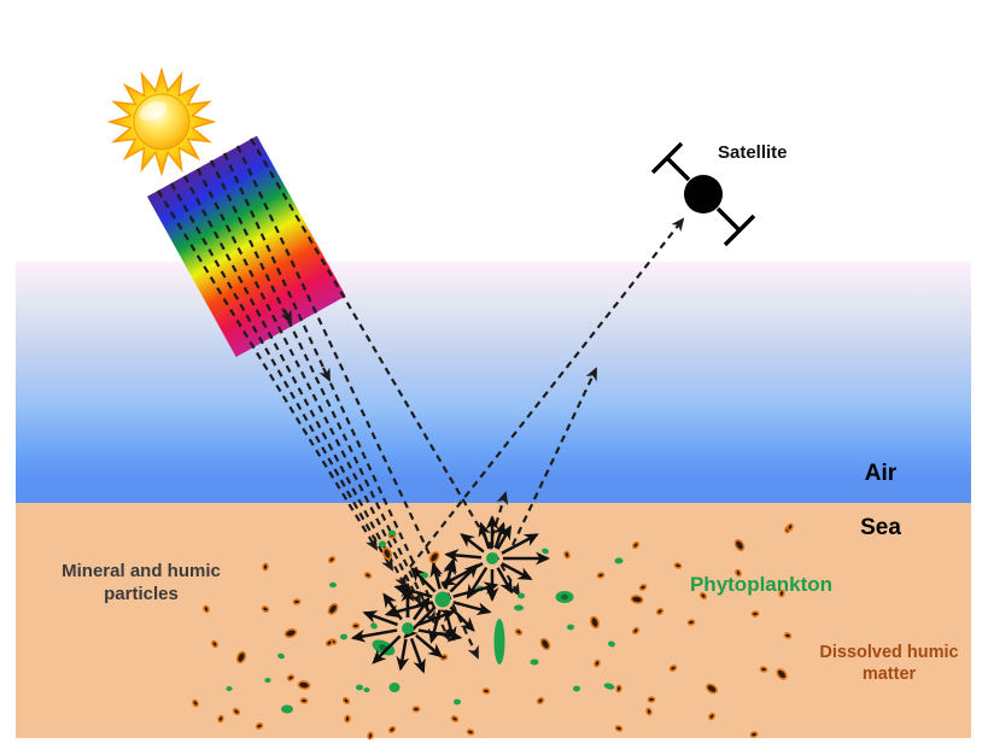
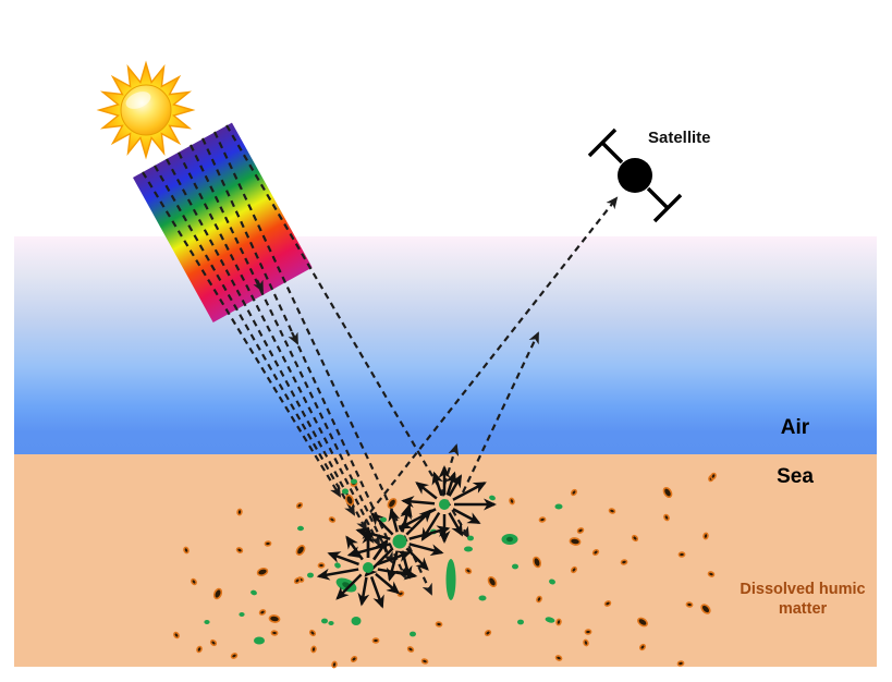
  Satellite
  Air
  Sea
- Mineral and humic particles
- Phytoplankton
  Dissolved humic matter
